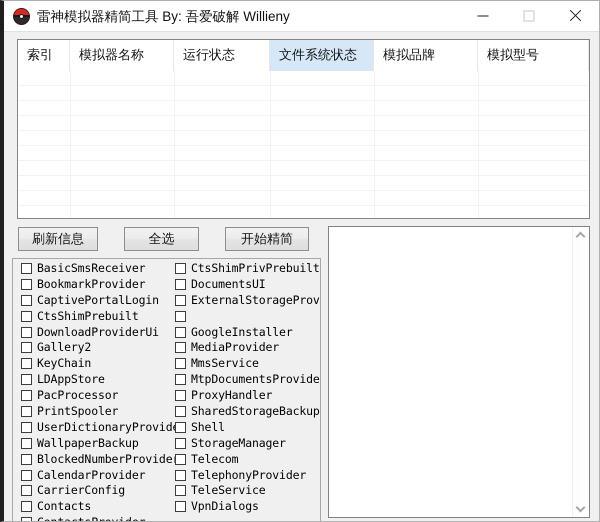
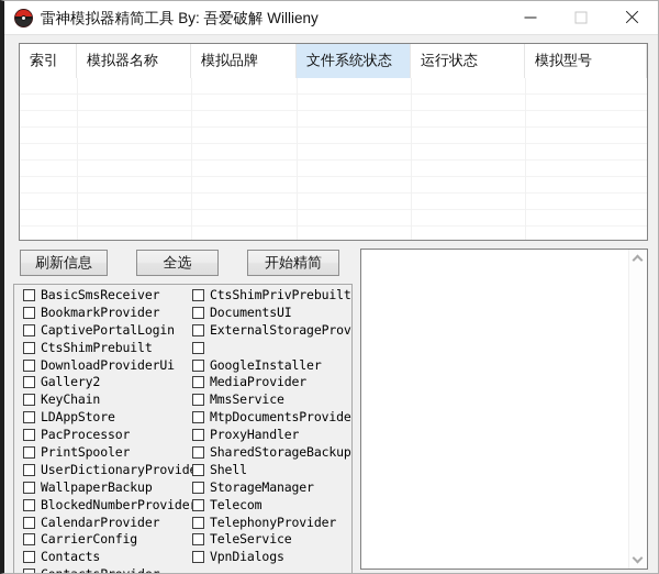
  雷神模拟器精简工具 By: 吾爱破解 Willieny
  索引
  模拟器名称
- 运行状态
+ 模拟品牌
  文件系统状态
- 模拟品牌
+ 运行状态
  模拟型号
  刷新信息
  全选
  开始精简
  BasicSmsReceiver
  BookmarkProvider
  CaptivePortalLogin
  CtsShimPrebuilt
  DownloadProviderUi
  Gallery2
  KeyChain
  LDAppStore
  PacProcessor
  PrintSpooler
  UserDictionaryProvid
  WallpaperBackup
  BlockedNumberProvide
  CalendarProvider
  CarrierConfig
  Contacts
  CtsShimPrivPrebuilt
  DocumentsUI
  ExternalStorageProv
  GoogleInstaller
  MediaProvider
  MmsService
  MtpDocumentsProvide
  ProxyHandler
  SharedStorageBackup
  Shell
  StorageManager
  Telecom
  TelephonyProvider
  TeleService
  VpnDialogs
